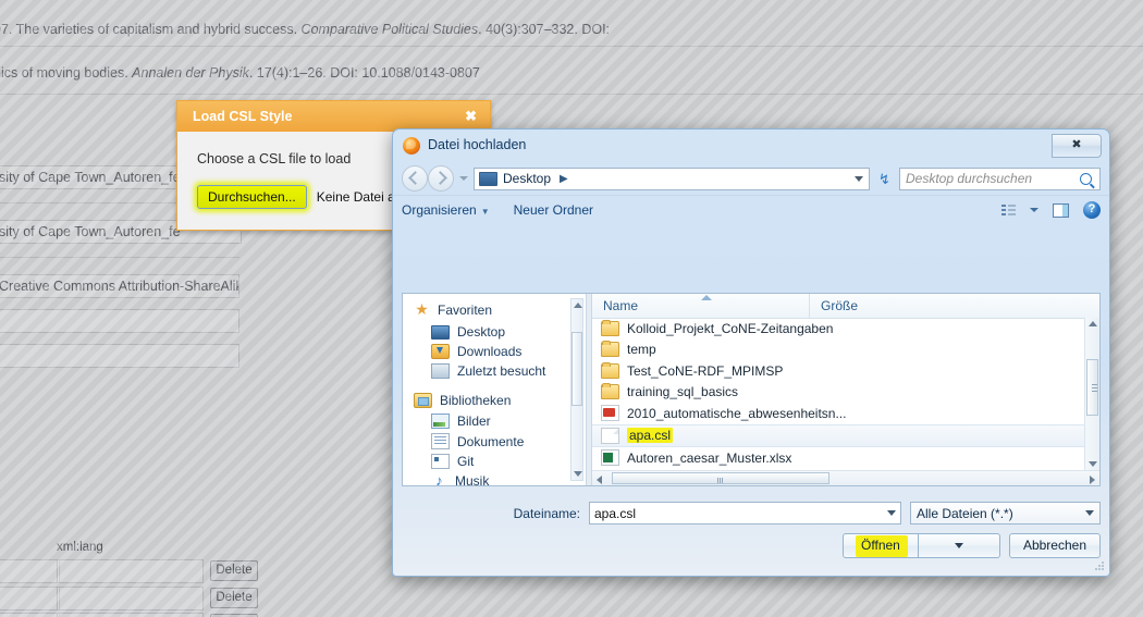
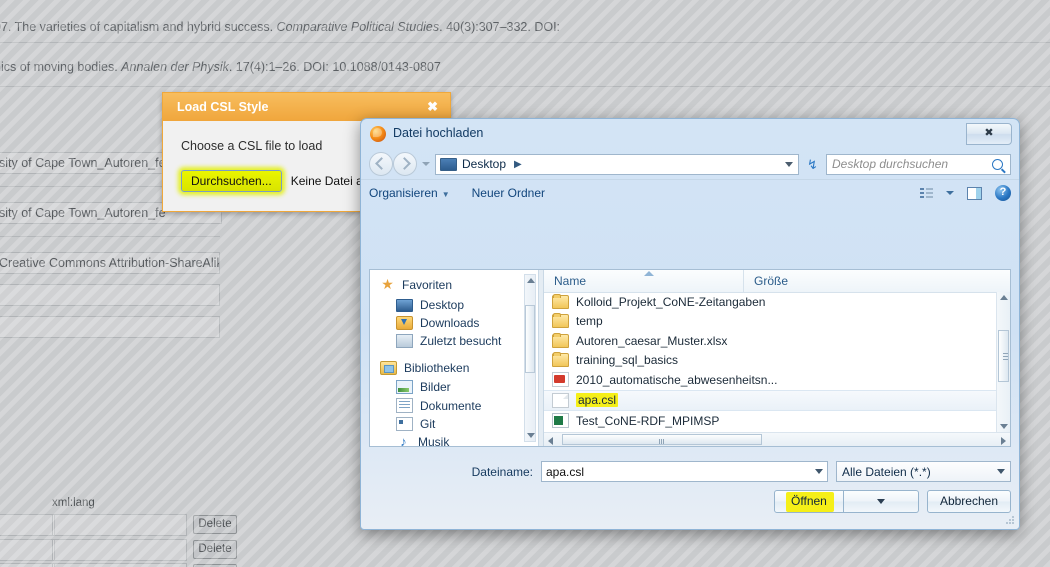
  Load CSL Style
  ✖
  Choose a CSL file to load
  Durchsuchen...
  Keine Datei
  Datei hochladen
  ✖
  Desktop
  ▶
  ↯
  Desktop durchsuchen
  Organisieren ▼
  Neuer Ordner
  ?
  ★
  Favoriten
  Desktop
  Downloads
  Zuletzt besucht
  Bibliotheken
  Bilder
  Dokumente
  Git
  ♪
  Musik
  Name
  Größe
  Kolloid_Projekt_CoNE-Zeitangaben
  temp
- Test_CoNE-RDF_MPIMSP
+ Autoren_caesar_Muster.xlsx
  training_sql_basics
  2010_automatische_abwesenheitsn...
  apa.csl
- Autoren_caesar_Muster.xlsx
+ Test_CoNE-RDF_MPIMSP
  Dateiname:
  apa.csl
  Alle Dateien (*.*)
  Öffnen
  Abbrechen
